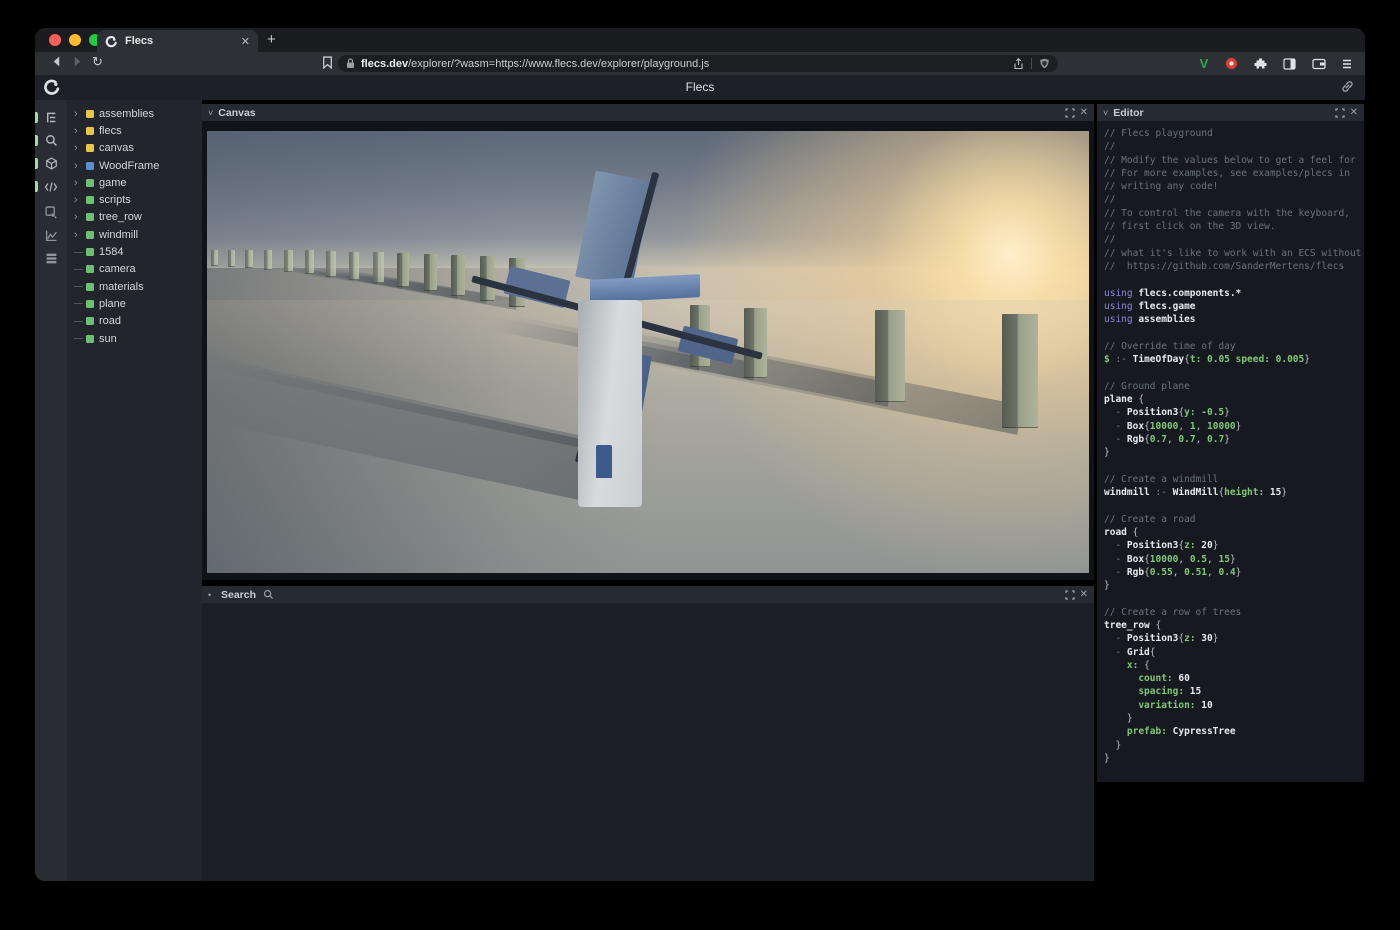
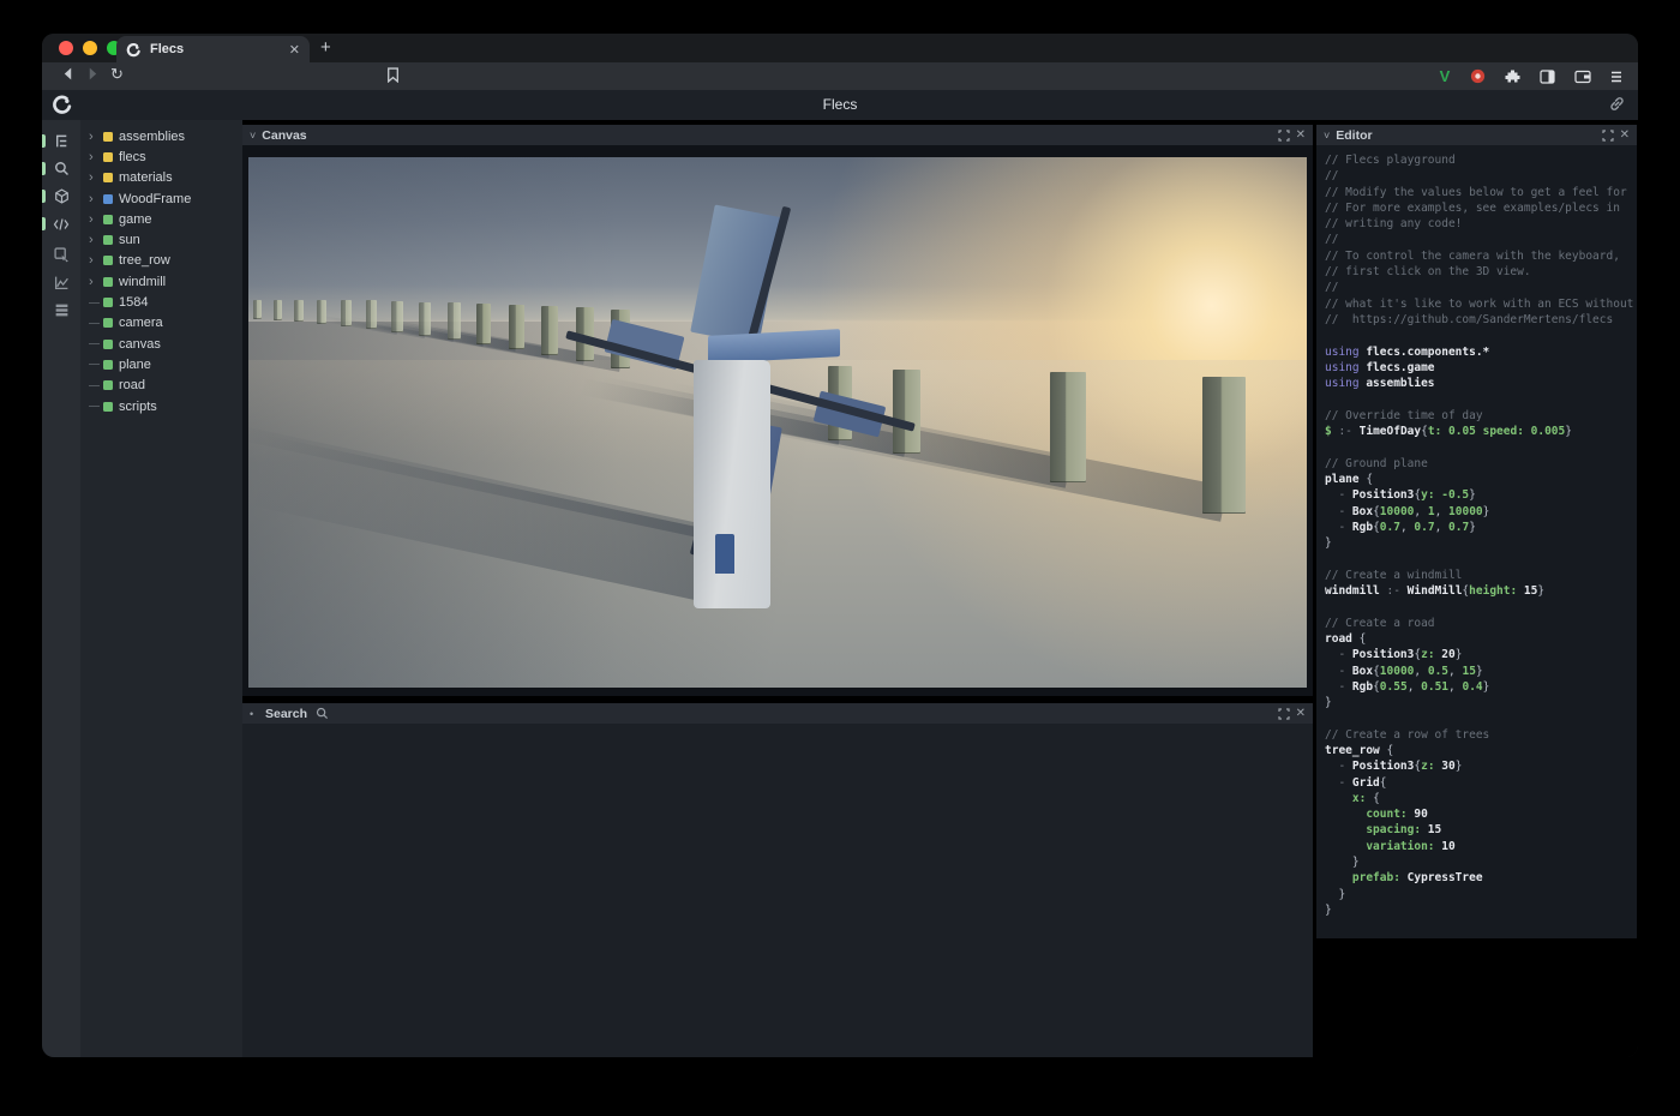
  Flecs
  ✕
  +
  ↻
- flecs.dev/explorer/?wasm=https://www.flecs.dev/explorer/playground.js
  V
  Flecs
  ›
  assemblies
  ›
  flecs
  ›
- canvas
+ materials
  ›
  WoodFrame
  ›
  game
  ›
- scripts
+ sun
  ›
  tree_row
  ›
  windmill
  1584
  camera
- materials
+ canvas
  plane
  road
- sun
+ scripts
  ˅
  Canvas
  ✕
  •
  Search
  ✕
  ˅
  Editor
  ✕
  // Flecs playground
  //
  // Modify the values below to get a feel for
  // For more examples, see examples/plecs in
  // writing any code!
  //
  // To control the camera with the keyboard,
  // first click on the 3D view.
  //
  // what it's like to work with an ECS without
  // https://github.com/SanderMertens/flecs
  using flecs.components.*
  using flecs.game
  using assemblies
  // Override time of day
  $ :- TimeOfDay{t: 0.05 speed: 0.005}
  // Ground plane
  plane {
  - Position3{y: -0.5}
  - Box{10000, 1, 10000}
  - Rgb{0.7, 0.7, 0.7}
  }
  // Create a windmill
  windmill :- WindMill{height: 15}
  // Create a road
  road {
  - Position3{z: 20}
  - Box{10000, 0.5, 15}
  - Rgb{0.55, 0.51, 0.4}
  }
  // Create a row of trees
  tree_row {
  - Position3{z: 30}
  - Grid{
  x: {
- count: 60
+ count: 90
  spacing: 15
  variation: 10
  }
  prefab: CypressTree
  }
  }
